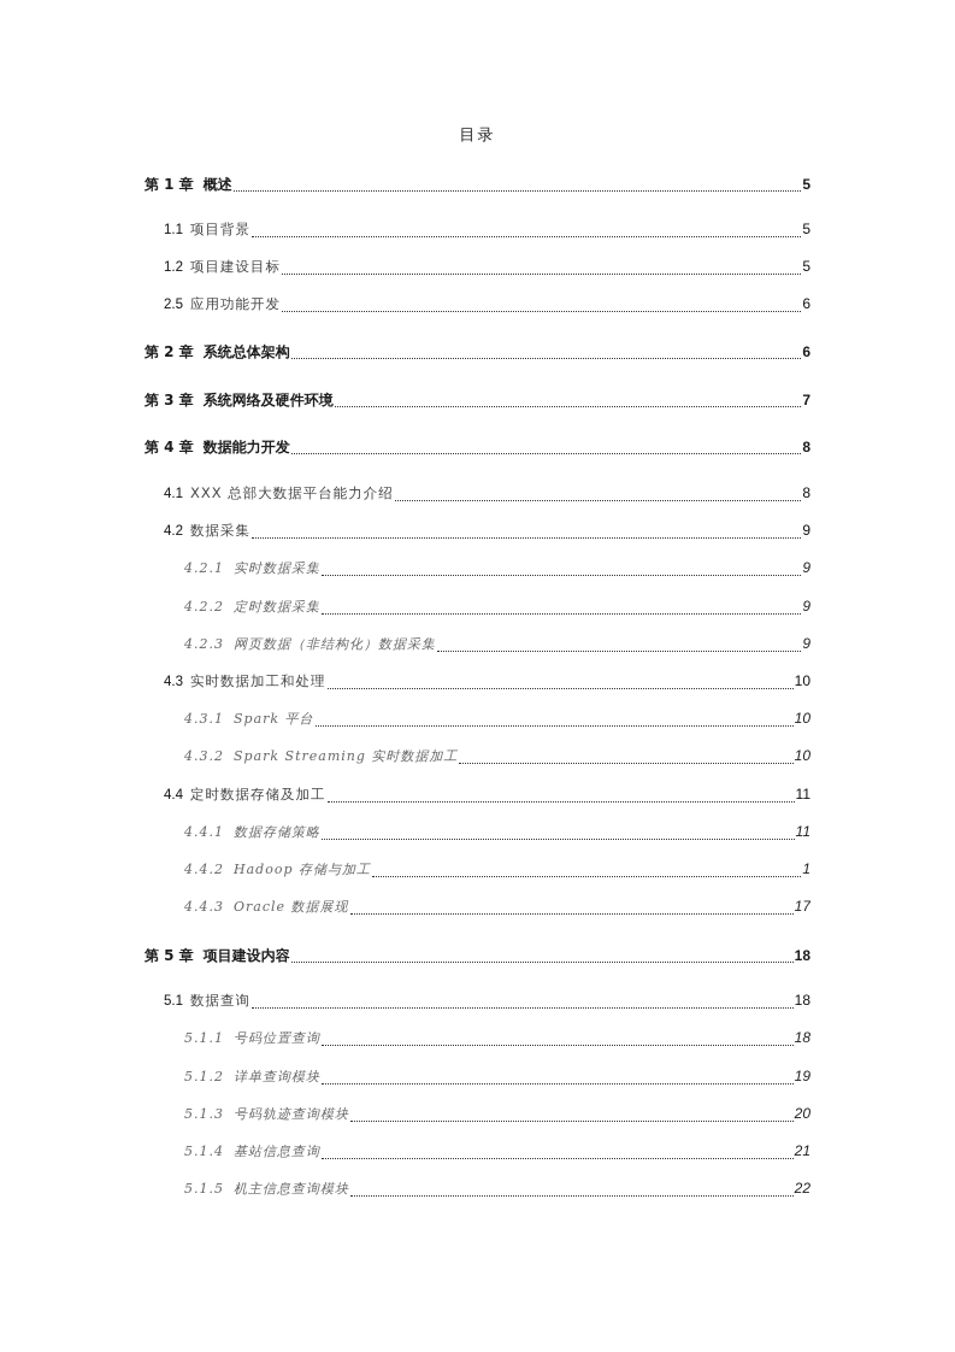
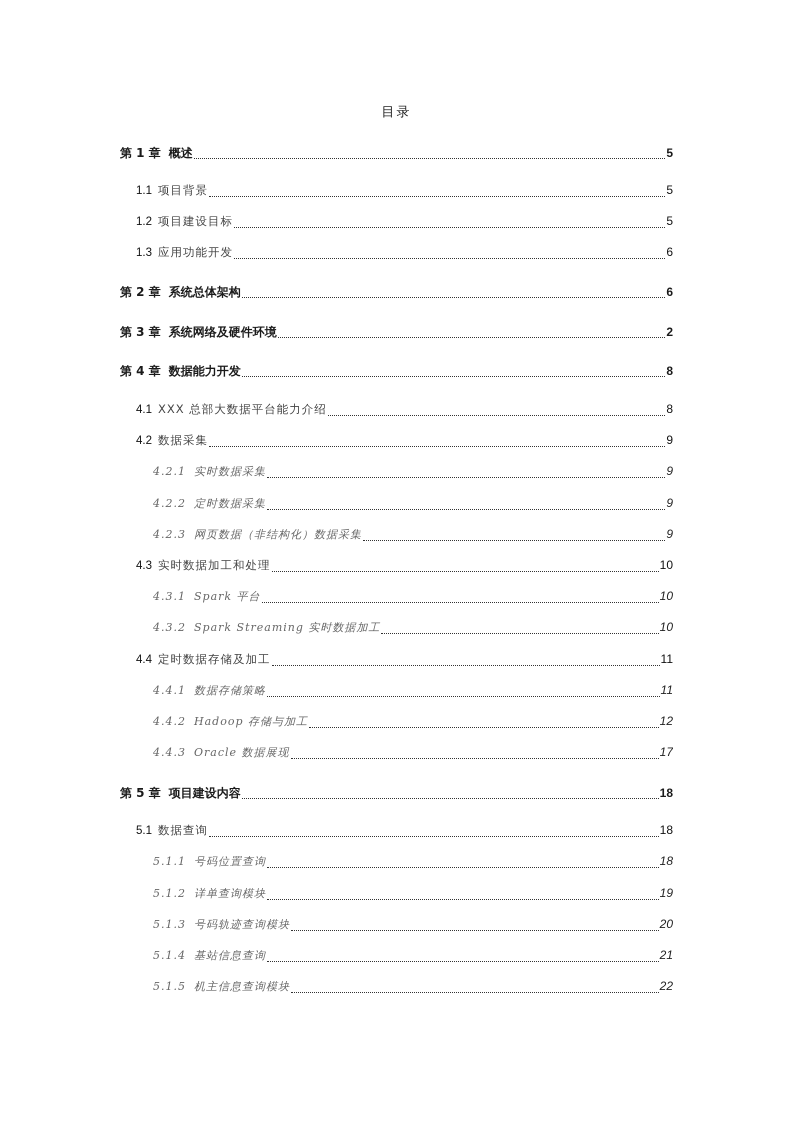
  目录
  第 1 章
  概述
  5
  1.1
  项目背景
  5
  1.2
  项目建设目标
  5
- 2.5
+ 1.3
  应用功能开发
  6
  第 2 章
  系统总体架构
  6
  第 3 章
  系统网络及硬件环境
- 7
+ 2
  第 4 章
  数据能力开发
  8
  4.1
  XXX 总部大数据平台能力介绍
  8
  4.2
  数据采集
  9
  4.2.1
  实时数据采集
  9
  4.2.2
  定时数据采集
  9
  4.2.3
  网页数据（非结构化）数据采集
  9
  4.3
  实时数据加工和处理
  10
  4.3.1
  Spark 平台
  10
  4.3.2
  Spark Streaming 实时数据加工
  10
  4.4
  定时数据存储及加工
  11
  4.4.1
  数据存储策略
  11
  4.4.2
  Hadoop 存储与加工
- 1
+ 12
  4.4.3
  Oracle 数据展现
  17
  第 5 章
  项目建设内容
  18
  5.1
  数据查询
  18
  5.1.1
  号码位置查询
  18
  5.1.2
  详单查询模块
  19
  5.1.3
  号码轨迹查询模块
  20
  5.1.4
  基站信息查询
  21
  5.1.5
  机主信息查询模块
  22
